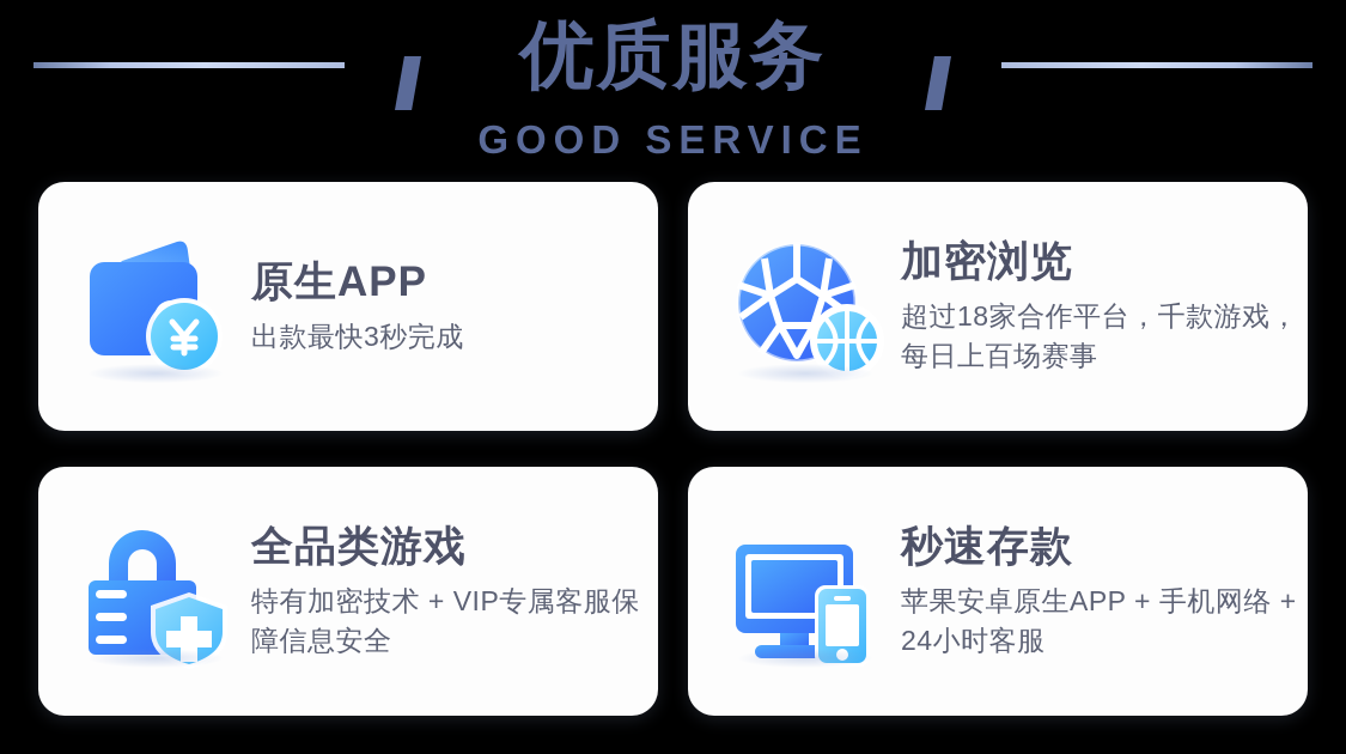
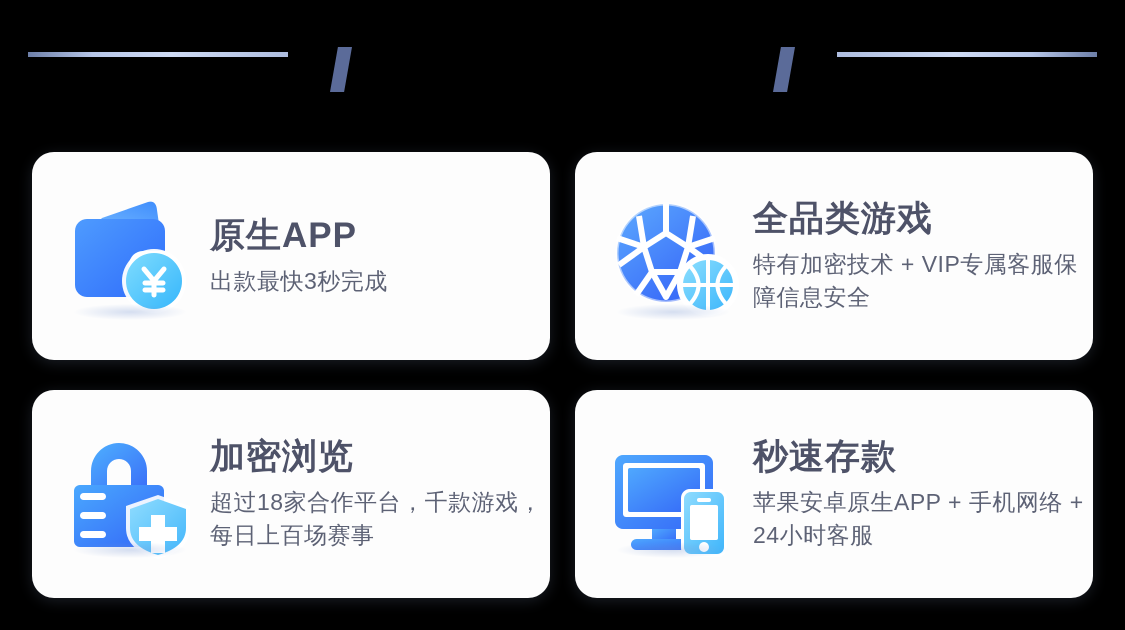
- 优质服务
- GOOD SERVICE
  原生APP
  出款最快3秒完成
- 加密浏览
+ 全品类游戏
- 超过18家合作平台，千款游戏，每日上百场赛事
+ 特有加密技术 + VIP专属客服保障信息安全
- 全品类游戏
+ 加密浏览
- 特有加密技术 + VIP专属客服保障信息安全
+ 超过18家合作平台，千款游戏，每日上百场赛事
  秒速存款
  苹果安卓原生APP + 手机网络 + 24小时客服
